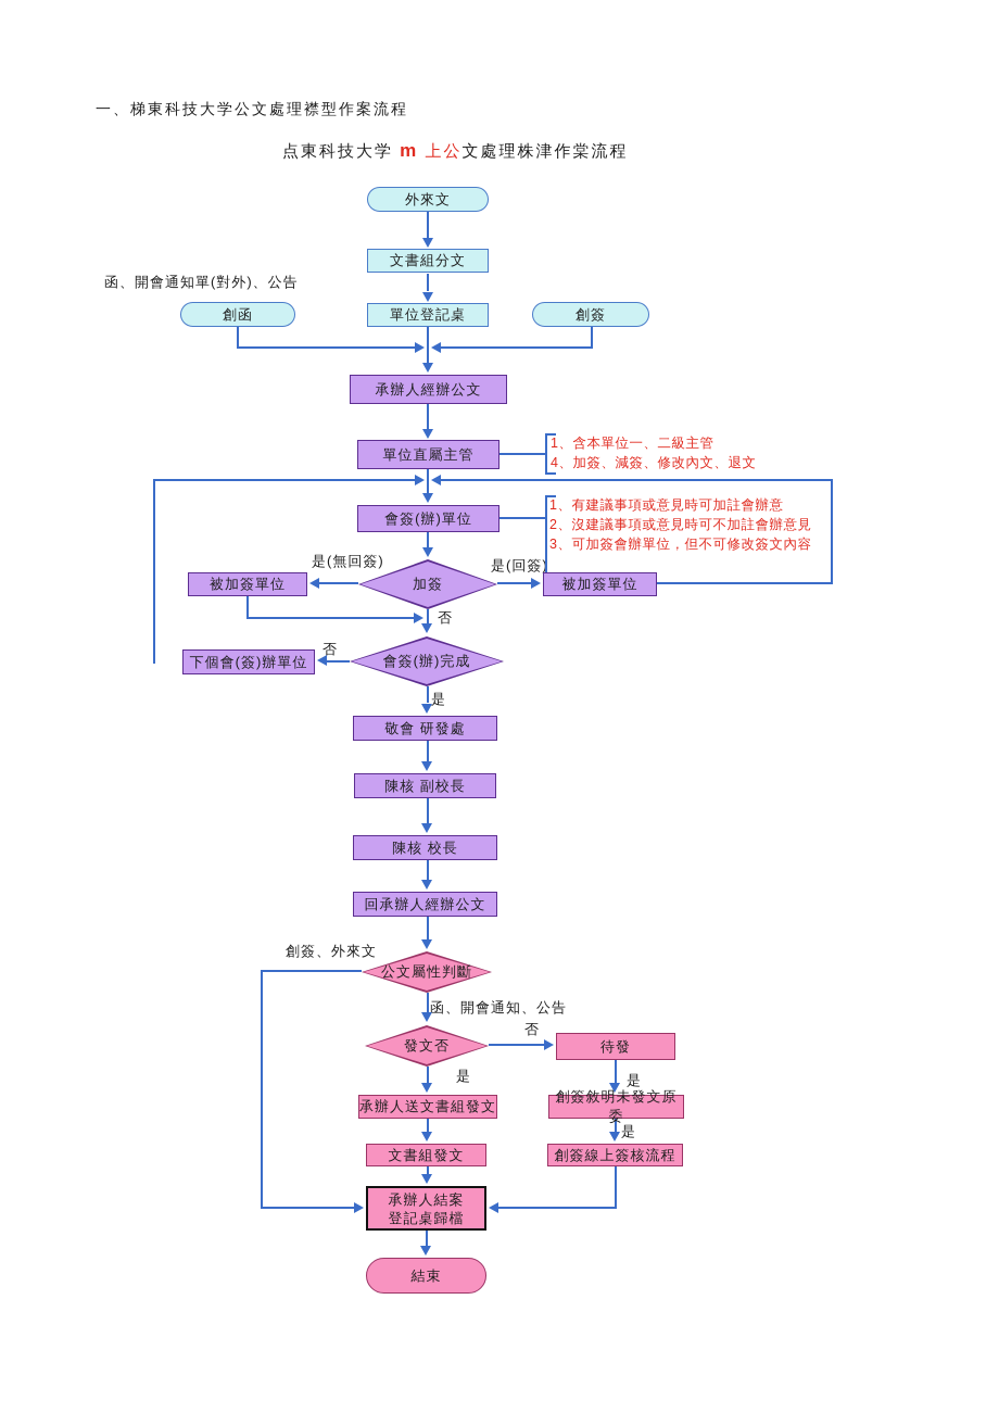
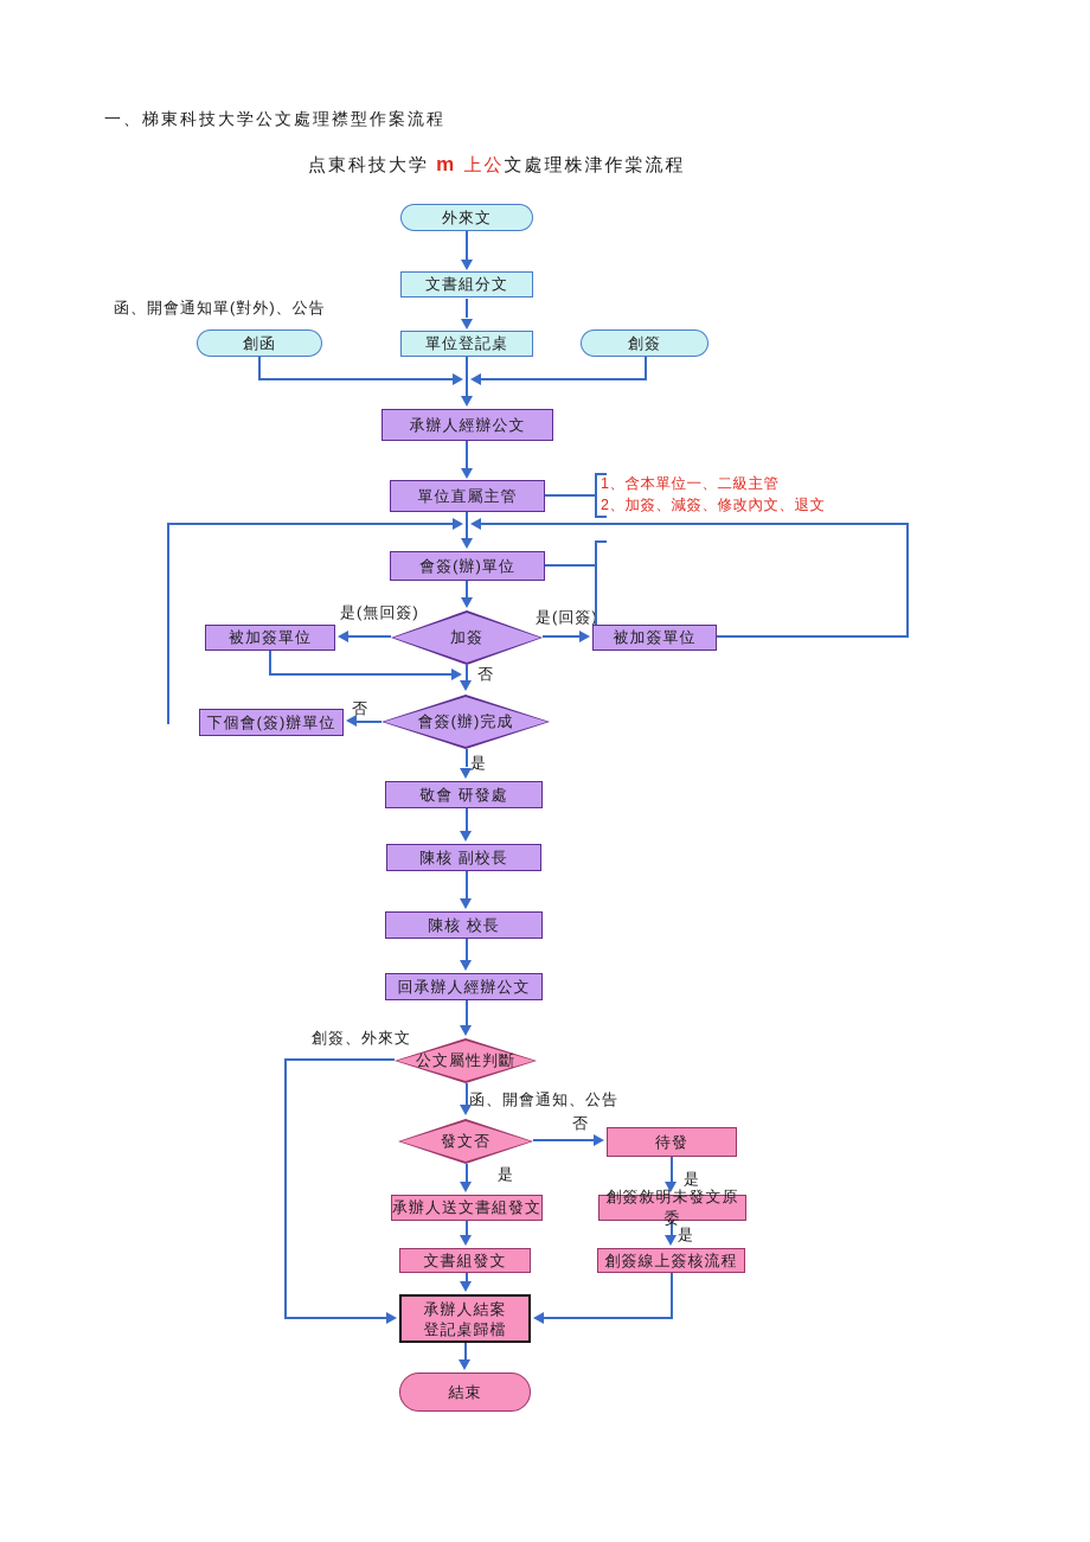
  一、梯東科技大学公文處理襟型作案流程
  点東科技大学 m 上公文處理株津作棠流程
  函、開會通知單(對外)、公告
  是(無回簽)
  是(回簽
  否
  否
  是
  創簽、外來文
  函、開會通知、公告
  否
  是
  是
  是
  1、含本單位一、二級主管
- 4、加簽、減簽、修改內文、退文
+ 2、加簽、減簽、修改內文、退文
- 1、有建議事項或意見時可加註會辦意
- 2、沒建議事項或意見時可不加註會辦意見
- 3、可加簽會辦單位，但不可修改簽文內容
  外來文
  文書組分文
  單位登記桌
  創函
  創簽
  承辦人經辦公文
  單位直屬主管
  會簽(辦)單位
  被加簽單位
  被加簽單位
  下個會(簽)辦單位
  敬會 研發處
  陳核 副校長
  陳核 校長
  回承辦人經辦公文
  待發
  承辦人送文書組發文
  創簽敘明未發文原委
  文書組發文
  創簽線上簽核流程
  承辦人結案
  登記桌歸檔
  結束
  加簽
  會簽(辦)完成
  公文屬性判斷
  發文否
